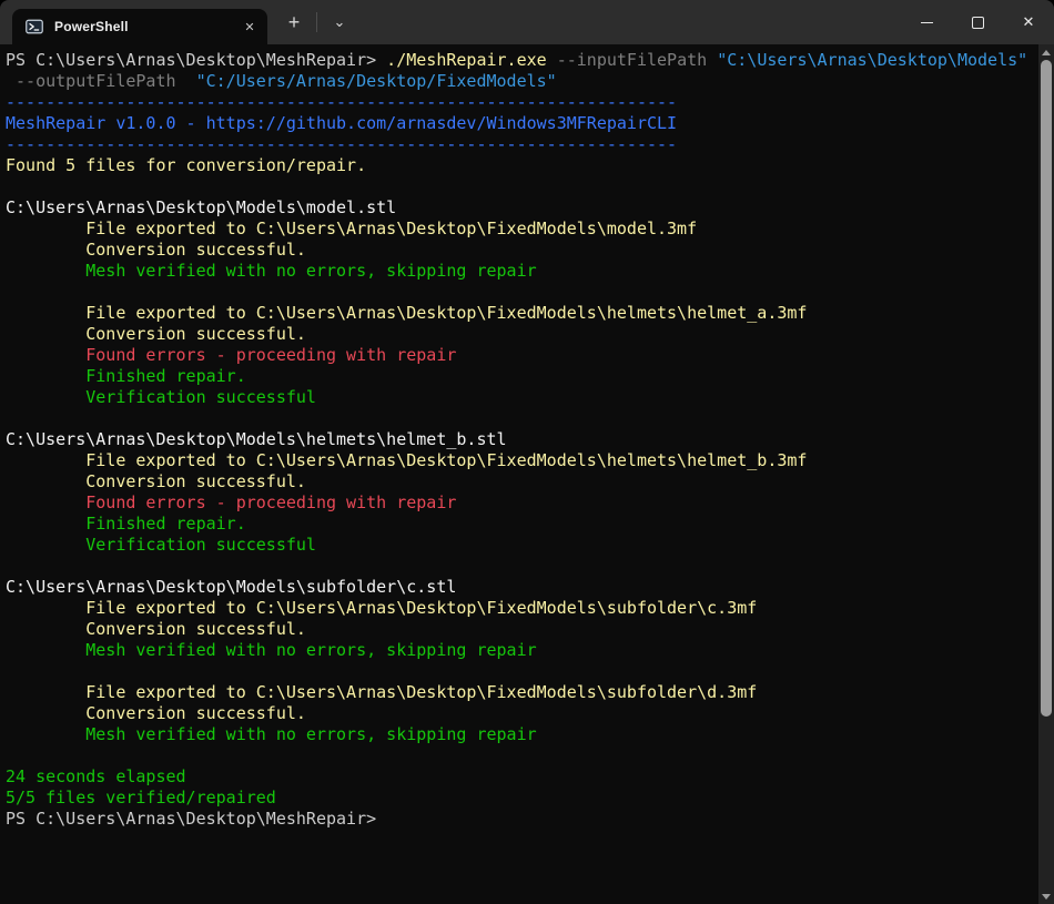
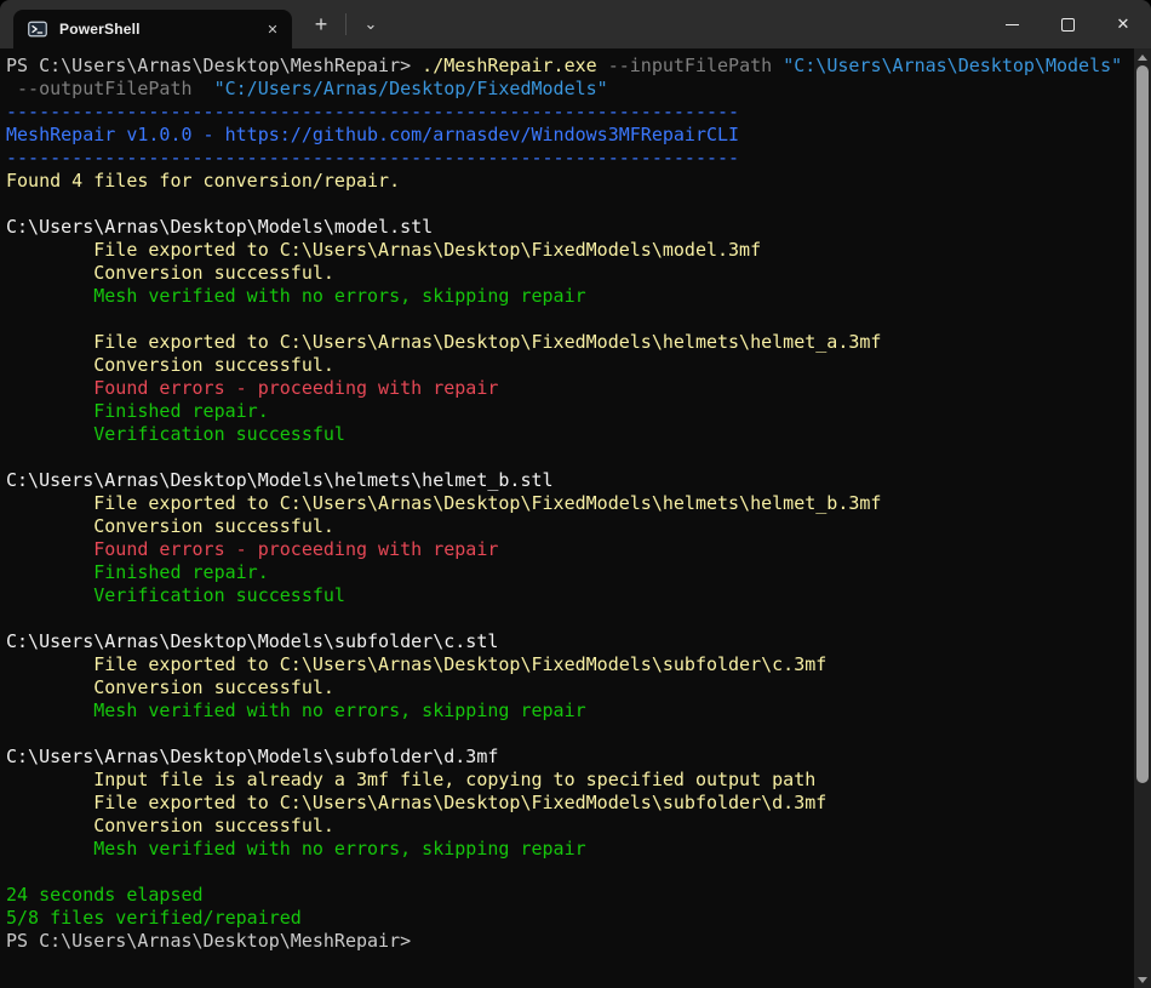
  PowerShell
  ✕
  +
  ⌄
  ✕
  PS C:\Users\Arnas\Desktop\MeshRepair> ./MeshRepair.exe --inputFilePath "C:\Users\Arnas\Desktop\Models"
  --outputFilePath "C:/Users/Arnas/Desktop/FixedModels"
  -------------------------------------------------------------------
  MeshRepair v1.0.0 - https://github.com/arnasdev/Windows3MFRepairCLI
  -------------------------------------------------------------------
- Found 5 files for conversion/repair.
+ Found 4 files for conversion/repair.
  C:\Users\Arnas\Desktop\Models\model.stl
  File exported to C:\Users\Arnas\Desktop\FixedModels\model.3mf
  Conversion successful.
  Mesh verified with no errors, skipping repair
  File exported to C:\Users\Arnas\Desktop\FixedModels\helmets\helmet_a.3mf
  Conversion successful.
  Found errors - proceeding with repair
  Finished repair.
  Verification successful
  C:\Users\Arnas\Desktop\Models\helmets\helmet_b.stl
  File exported to C:\Users\Arnas\Desktop\FixedModels\helmets\helmet_b.3mf
  Conversion successful.
  Found errors - proceeding with repair
  Finished repair.
  Verification successful
  C:\Users\Arnas\Desktop\Models\subfolder\c.stl
  File exported to C:\Users\Arnas\Desktop\FixedModels\subfolder\c.3mf
  Conversion successful.
  Mesh verified with no errors, skipping repair
+ C:\Users\Arnas\Desktop\Models\subfolder\d.3mf
+ Input file is already a 3mf file, copying to specified output path
  File exported to C:\Users\Arnas\Desktop\FixedModels\subfolder\d.3mf
  Conversion successful.
  Mesh verified with no errors, skipping repair
  24 seconds elapsed
- 5/5 files verified/repaired
+ 5/8 files verified/repaired
  PS C:\Users\Arnas\Desktop\MeshRepair>
